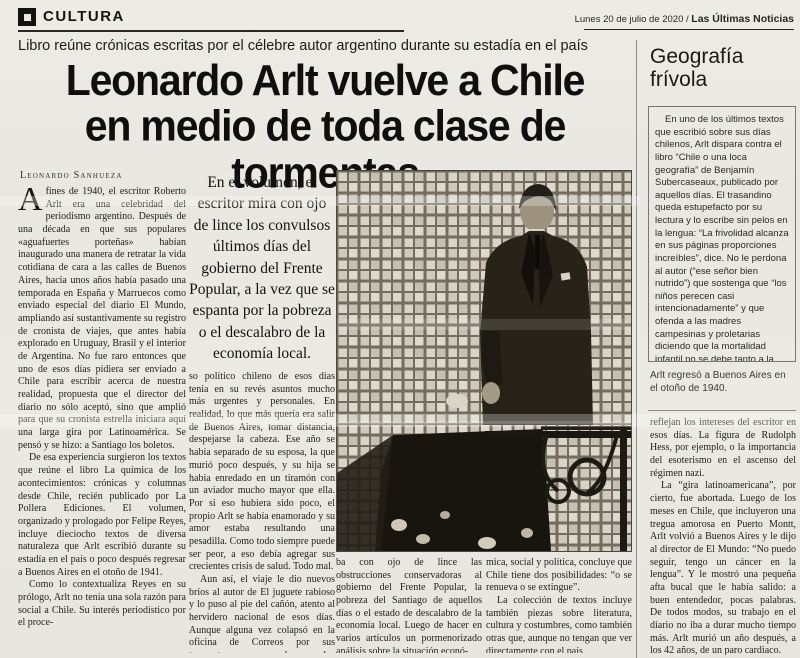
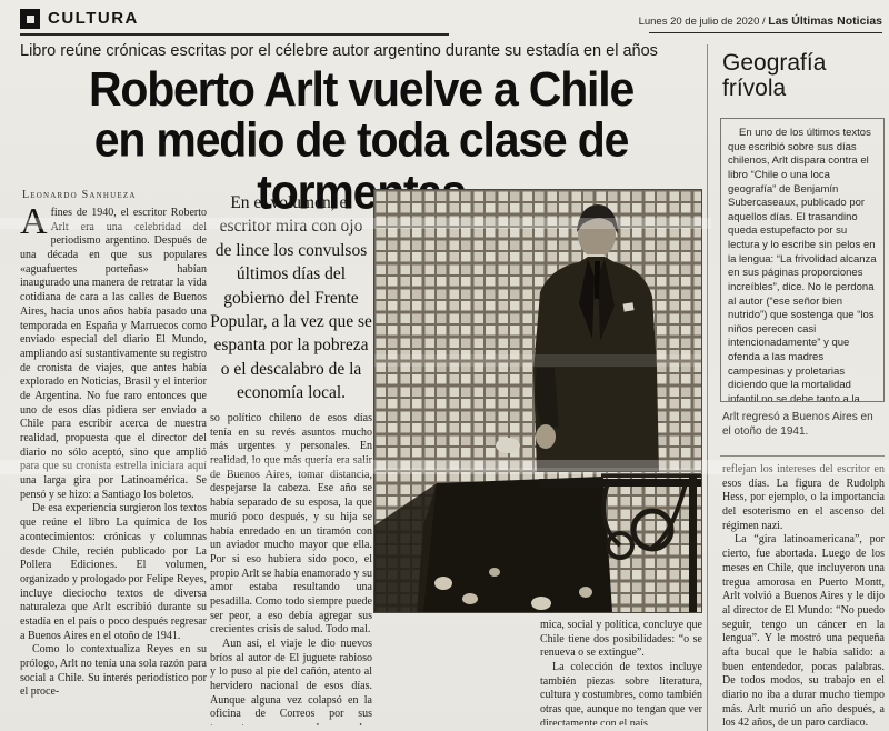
  CULTURA
  Lunes 20 de julio de 2020 / Las Últimas Noticias
- Libro reúne crónicas escritas por el célebre autor argentino durante su estadía en el país
+ Libro reúne crónicas escritas por el célebre autor argentino durante su estadía en el años
- Leonardo Arlt vuelve a Chile
+ Roberto Arlt vuelve a Chile
  en medio de toda clase de torme
  Leonardo Sanhueza
  A
- fines de 1940, el escritor Roberto Arlt era una celebridad del periodismo argentino. Después de una década en que sus populares «aguafuertes porteñas» habían inaugurado una manera de retratar la vida cotidiana de cara a las calles de Buenos Aires, hacia unos años había pasado una temporada en España y Marruecos como enviado especial del diario El Mundo, ampliando así sustantivamente su registro de cronista de viajes, que antes había explorado en Uruguay, Brasil y el interior de Argentina. No fue raro entonces que uno de esos días pidiera ser enviado a Chile para escribir acerca de nuestra realidad, propuesta que el director del diario no sólo aceptó, sino que amplió para que su cronista estrella iniciara aquí una larga gira por Latinoamérica. Se pensó y se hizo: a Santiago los boletos.
+ fines de 1940, el escritor Roberto Arlt era una celebridad del periodismo argentino. Después de una década en que sus populares «aguafuertes porteñas» habían inaugurado una manera de retratar la vida cotidiana de cara a las calles de Buenos Aires, hacia unos años había pasado una temporada en España y Marruecos como enviado especial del diario El Mundo, ampliando así sustantivamente su registro de cronista de viajes, que antes había explorado en Noticias, Brasil y el interior de Argentina. No fue raro entonces que uno de esos días pidiera ser enviado a Chile para escribir acerca de nuestra realidad, propuesta que el director del diario no sólo aceptó, sino que amplió para que su cronista estrella iniciara aquí una larga gira por Latinoamérica. Se pensó y se hizo: a Santiago los boletos.
  De esa experiencia surgieron los textos que reúne el libro La química de los acontecimientos: crónicas y columnas desde Chile, recién publicado por La Pollera Ediciones. El volumen, organizado y prologado por Felipe Reyes, incluye dieciocho textos de diversa naturaleza que Arlt escribió durante su estadía en el país o poco después regresar a Buenos Aires en el otoño de 1941.
  Como lo contextualiza Reyes en su prólogo, Arlt no tenía una sola razón para social a Chile. Su interés periodístico por el proce-
  En el volumen, el escritor mira con ojo de lince los convulsos últimos días del gobierno del Frente Popular, a la vez que se espanta por la pobreza o el descalabro de la economía local.
  so político chileno de esos días tenía en su revés asuntos mucho más urgentes y personales. En realidad, lo que más quería era salir de Buenos Aires, tomar distancia, despejarse la cabeza. Ese año se había separado de su esposa, la que murió poco después, y su hija se había enredado en un tiramón con un aviador mucho mayor que ella. Por si eso hubiera sido poco, el propio Arlt se había enamorado y su amor estaba resultando una pesadilla. Como todo siempre puede ser peor, a eso debía agregar sus crecientes crisis de salud. Todo mal.
- ba con ojo de lince las obstrucciones conservadoras al gobierno del Frente Popular, la pobreza del Santiago de aquellos días o el estado de descalabro de la economía local. Luego de hacer en varios artículos un pormenorizado análisis sobre la situación econó-
  mica, social y política, concluye que Chile tiene dos posibilidades: “o se renueva o se extingue”.
  La colección de textos incluye también piezas sobre literatura, cultura y costumbres, como también otras que, aunque no tengan que ver directamente con el país,
  Geografía frívola
  En uno de los últimos textos que escribió sobre sus días chilenos, Arlt dispara contra el libro “Chile o una loca geografía” de Benjamín Subercaseaux, publicado por aquellos días. El trasandino queda estupefacto por su lectura y lo escribe sin pelos en la lengua: “La frivolidad alcanza en sus páginas proporciones increíbles”, dice. No le perdona al autor (“ese señor bien nutrido”) que sostenga que “los niños perecen casi intencionadamente” y que ofenda a las madres campesinas y proletarias diciendo que la mortalidad infantil no se debe tanto a la
- Arlt regresó a Buenos Aires en el otoño de 1940.
+ Arlt regresó a Buenos Aires en el otoño de 1941.
  reflejan los intereses del escritor en esos días. La figura de Rudolph Hess, por ejemplo, o la importancia del esoterismo en el ascenso del régimen nazi.
  La “gira latinoamericana”, por cierto, fue abortada. Luego de los meses en Chile, que incluyeron una tregua amorosa en Puerto Montt, Arlt volvió a Buenos Aires y le dijo al director de El Mundo: “No puedo seguir, tengo un cáncer en la lengua”. Y le mostró una pequeña afta bucal que le había salido: a buen entendedor, pocas palabras. De todos modos, su trabajo en el diario no iba a durar mucho tiempo más. Arlt murió un año después, a los 42 años, de un paro cardiaco.
